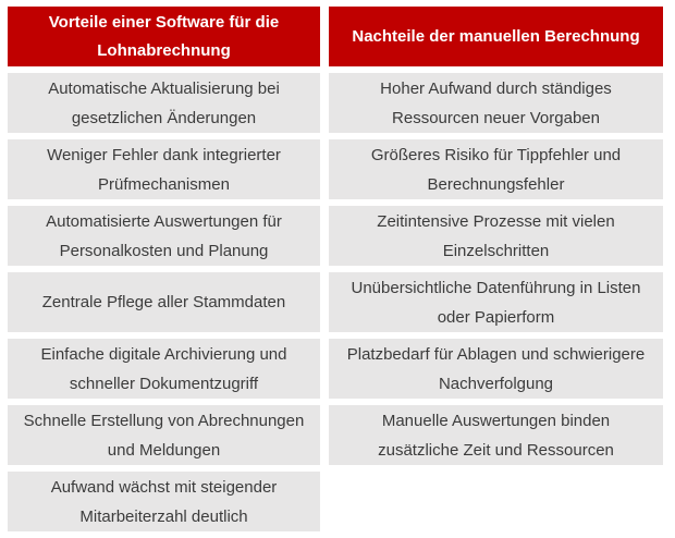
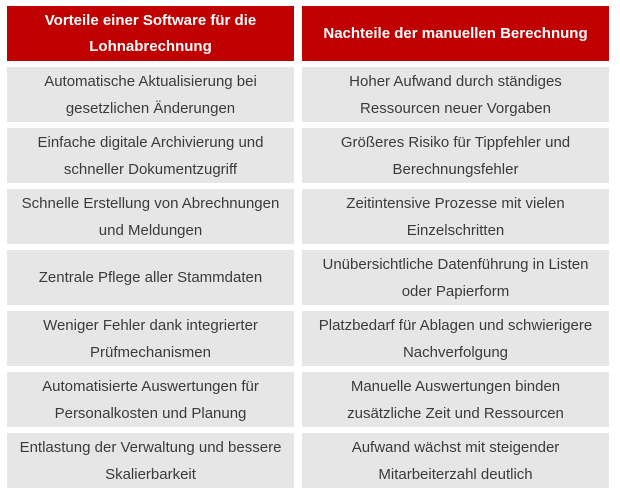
  Vorteile einer Software für die Lohnabrechnung
  Nachteile der manuellen Berechnung
  Automatische Aktualisierung bei gesetzlichen Änderungen
  Hoher Aufwand durch ständiges Ressourcen neuer Vorgaben
- Weniger Fehler dank integrierter Prüfmechanismen
+ Einfache digitale Archivierung und schneller Dokumentzugriff
  Größeres Risiko für Tippfehler und Berechnungsfehler
- Automatisierte Auswertungen für Personalkosten und Planung
+ Schnelle Erstellung von Abrechnungen und Meldungen
  Zeitintensive Prozesse mit vielen Einzelschritten
  Zentrale Pflege aller Stammdaten
  Unübersichtliche Datenführung in Listen oder Papierform
- Einfache digitale Archivierung und schneller Dokumentzugriff
+ Weniger Fehler dank integrierter Prüfmechanismen
  Platzbedarf für Ablagen und schwierigere Nachverfolgung
- Schnelle Erstellung von Abrechnungen und Meldungen
+ Automatisierte Auswertungen für Personalkosten und Planung
  Manuelle Auswertungen binden zusätzliche Zeit und Ressourcen
+ Entlastung der Verwaltung und bessere Skalierbarkeit
  Aufwand wächst mit steigender Mitarbeiterzahl deutlich
